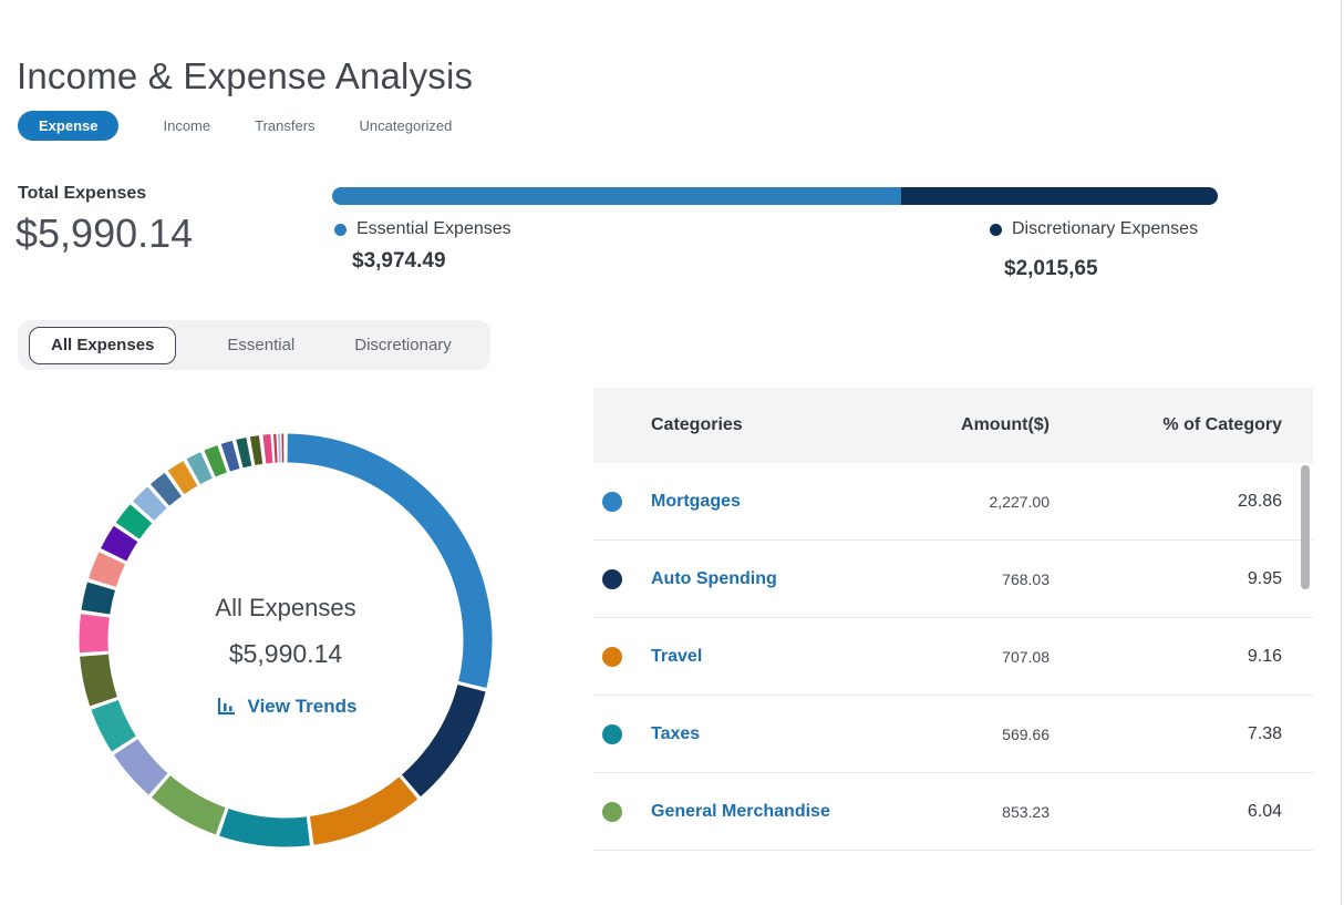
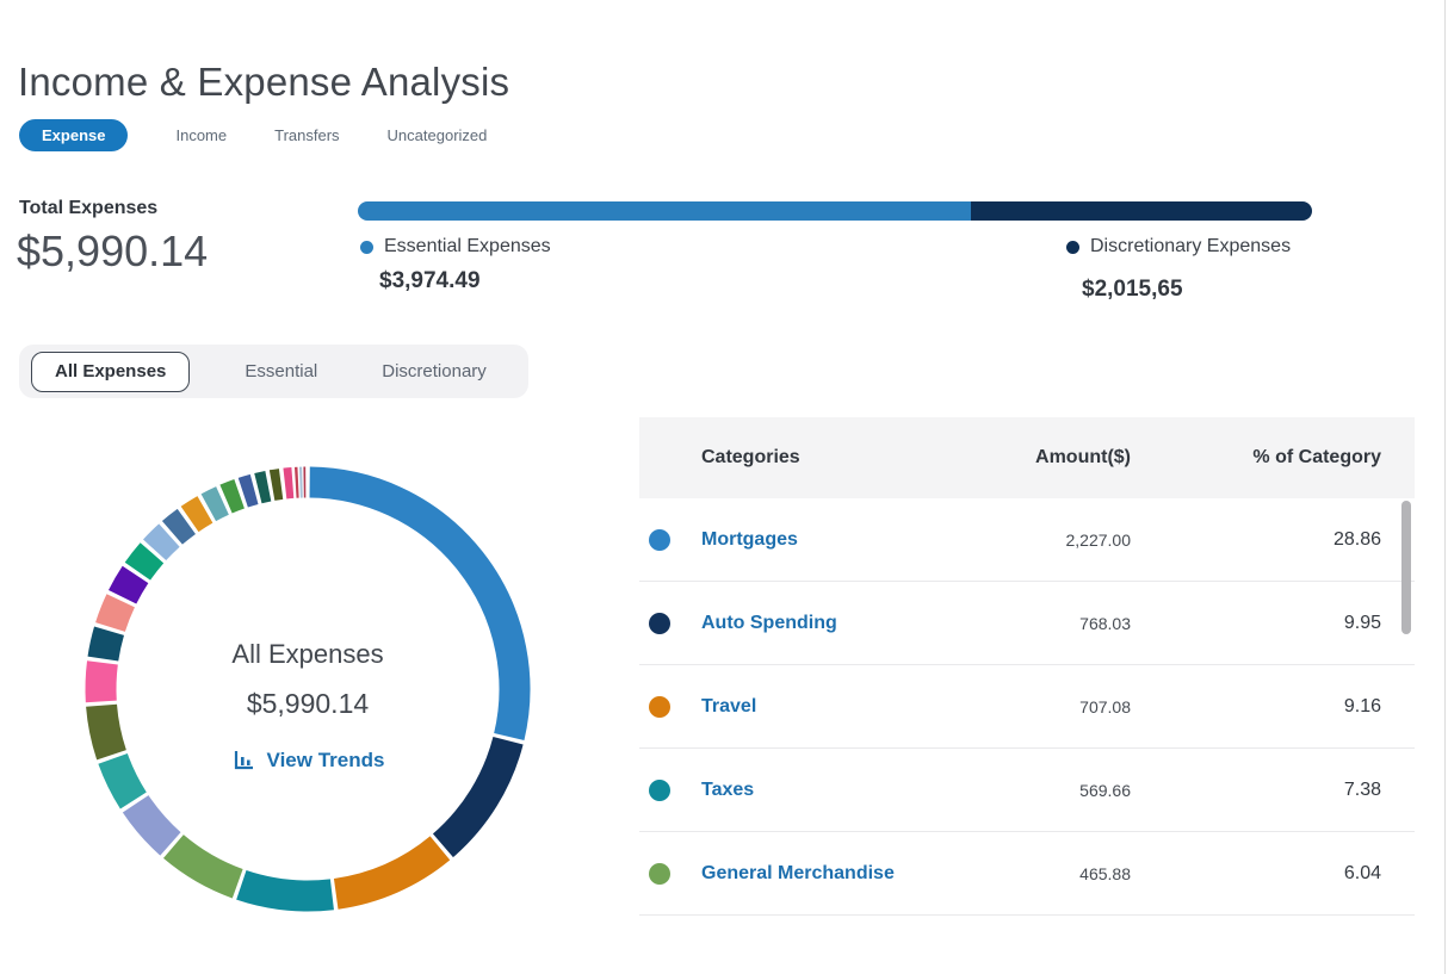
  Income & Expense Analysis
  Expense
  Income
  Transfers
  Uncategorized
  Total Expenses
  $5,990.14
  Essential Expenses
  $3,974.49
  Discretionary Expenses
  $2,015,65
  All Expenses
  Essential
  Discretionary
  All Expenses
  $5,990.14
  View Trends
  Categories
  Amount($)
  % of Category
  Mortgages
  2,227.00
  28.86
  Auto Spending
  768.03
  9.95
  Travel
  707.08
  9.16
  Taxes
  569.66
  7.38
  General Merchandise
- 853.23
+ 465.88
  6.04
